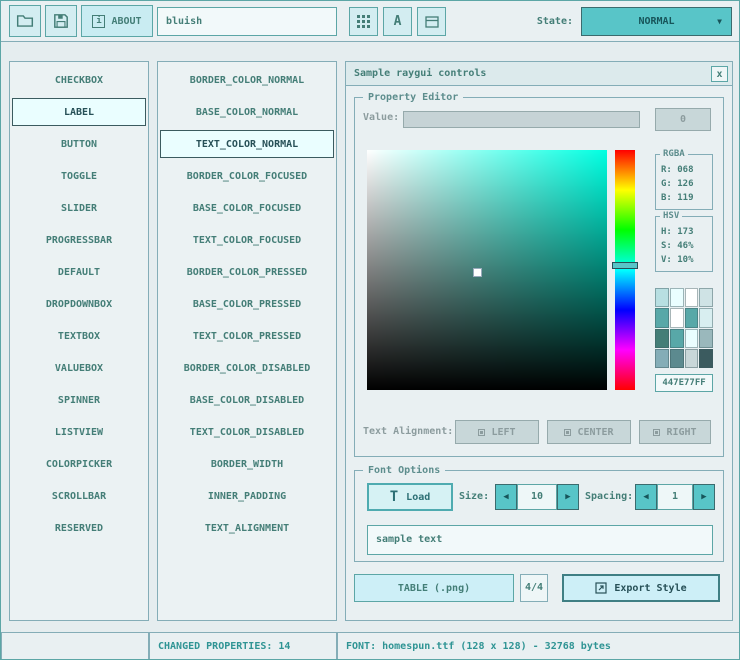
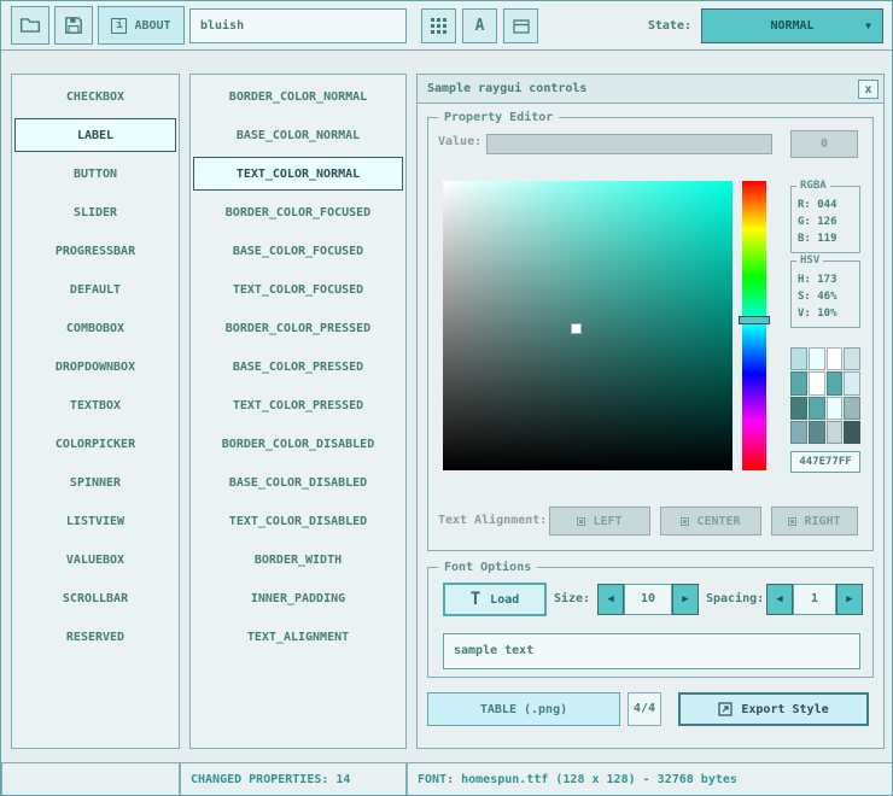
  i
  ABOUT
  bluish
  A
  State:
  NORMAL
  ▼
  CHECKBOX
  LABEL
  BUTTON
- TOGGLE
  SLIDER
  PROGRESSBAR
  DEFAULT
+ COMBOBOX
  DROPDOWNBOX
  TEXTBOX
- VALUEBOX
+ COLORPICKER
  SPINNER
  LISTVIEW
- COLORPICKER
+ VALUEBOX
  SCROLLBAR
  RESERVED
  BORDER_COLOR_NORMAL
  BASE_COLOR_NORMAL
  TEXT_COLOR_NORMAL
  BORDER_COLOR_FOCUSED
  BASE_COLOR_FOCUSED
  TEXT_COLOR_FOCUSED
  BORDER_COLOR_PRESSED
  BASE_COLOR_PRESSED
  TEXT_COLOR_PRESSED
  BORDER_COLOR_DISABLED
  BASE_COLOR_DISABLED
  TEXT_COLOR_DISABLED
  BORDER_WIDTH
  INNER_PADDING
  TEXT_ALIGNMENT
  Sample raygui controls
  x
  Property Editor
  Value:
  0
  RGBA
- R: 068
+ R: 044
  G: 126
  B: 119
  HSV
  H: 173
  S: 46%
  V: 10%
  447E77FF
  Text Alignment:
  LEFT
  CENTER
  RIGHT
  Font Options
  T
  Load
  Size:
  ◀
  10
  ▶
  Spacing:
  ◀
  1
  ▶
  sample text
  TABLE (.png)
  4/4
  Export Style
  CHANGED PROPERTIES: 14
  FONT: homespun.ttf (128 x 128) - 32768 bytes
